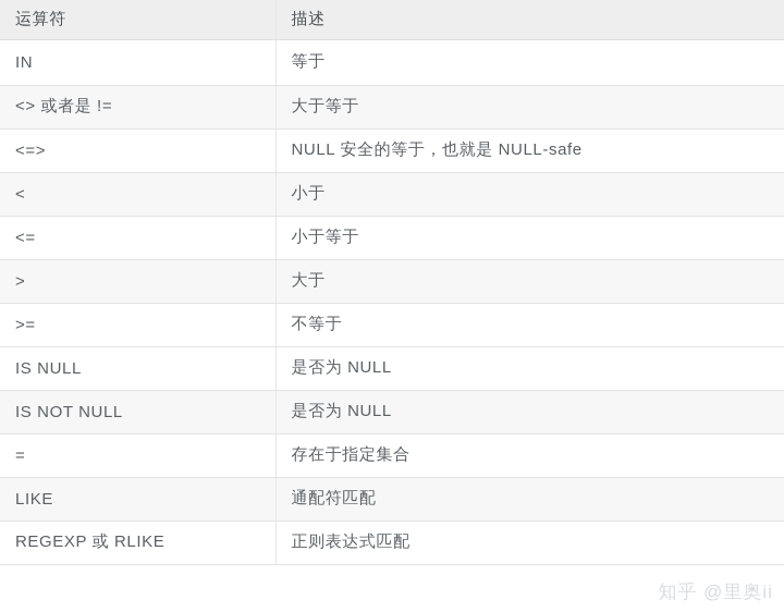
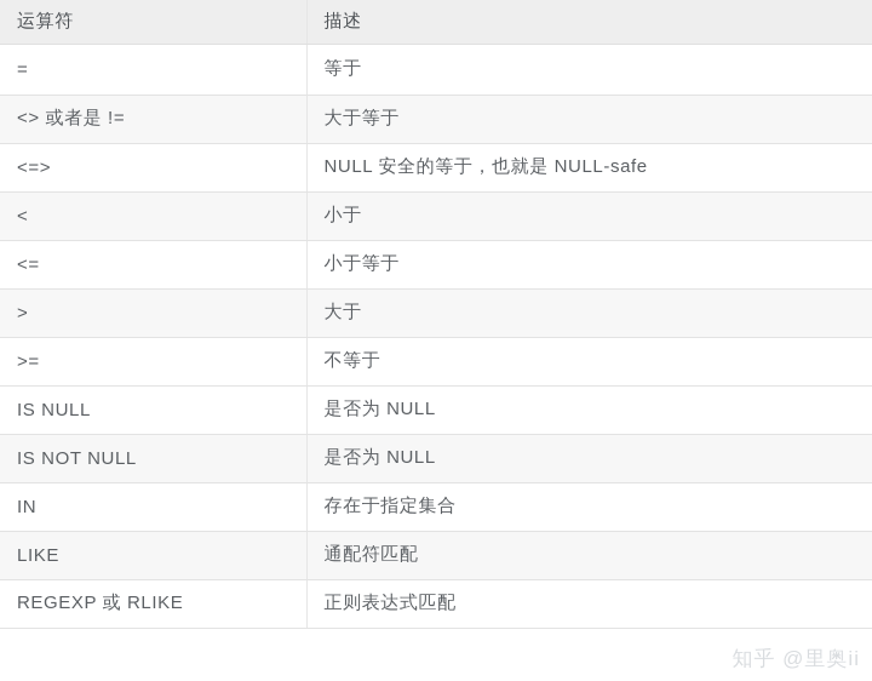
  运算符	描述
- IN	等于
+ =	等于
  <> 或者是 !=	大于等于
  <=>	NULL 安全的等于，也就是 NULL-safe
  <	小于
  <=	小于等于
  >	大于
  >=	不等于
  IS NULL	是否为 NULL
  IS NOT NULL	是否为 NULL
- =	存在于指定集合
+ IN	存在于指定集合
  LIKE	通配符匹配
  REGEXP 或 RLIKE	正则表达式匹配
  知乎 @里奥ii
